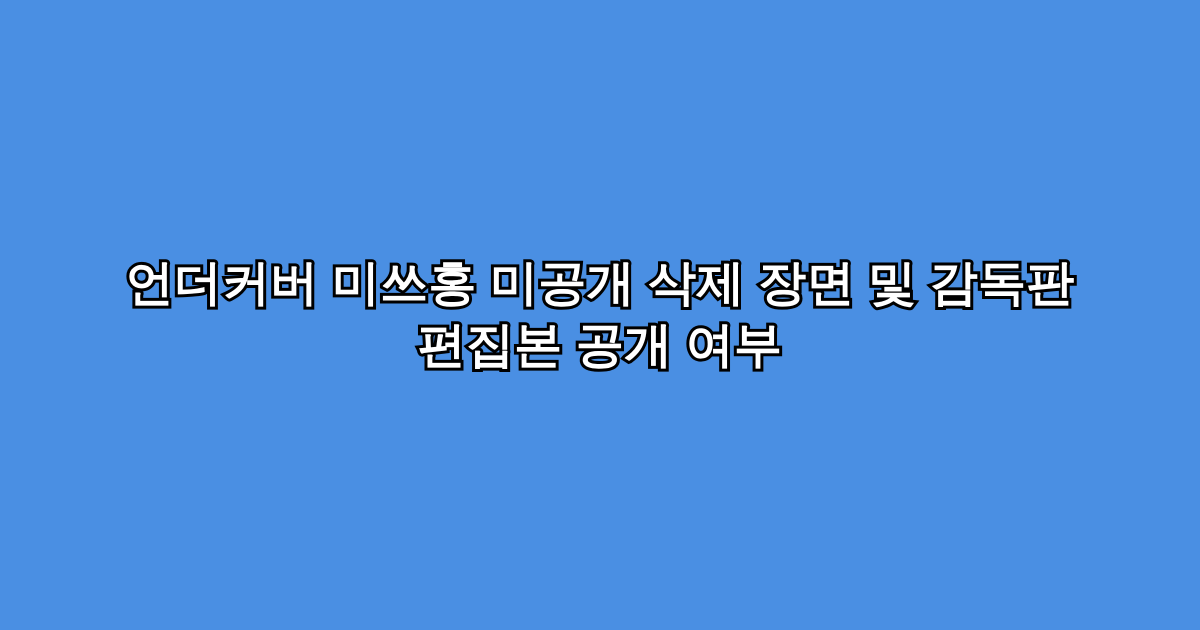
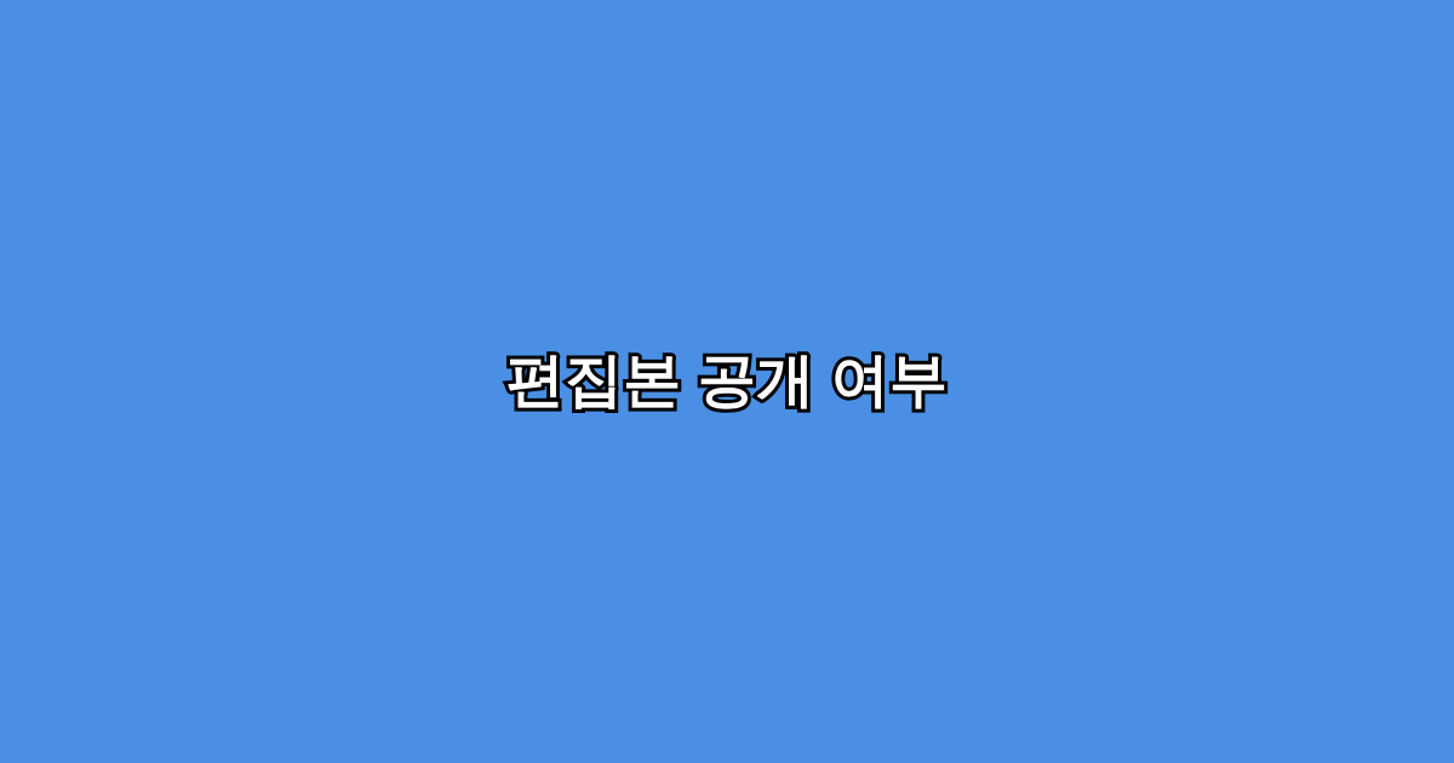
- 언더커버 미쓰홍 미공개 삭제 장면 및 감독판
  편집본 공개 여부
